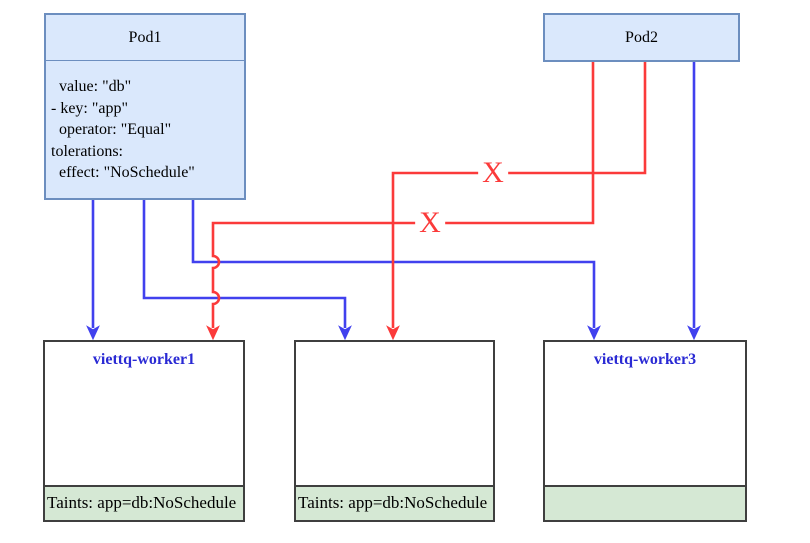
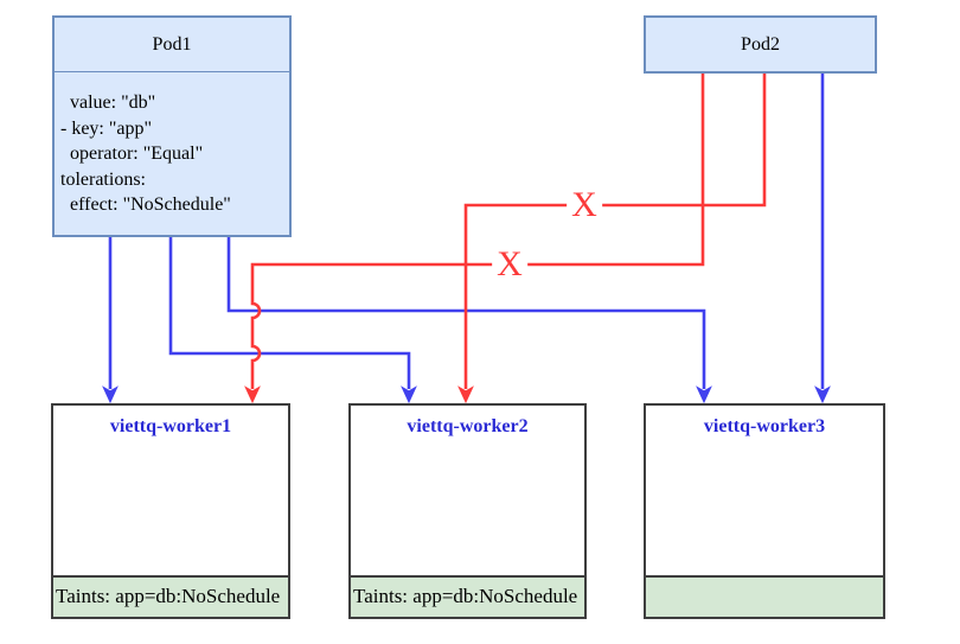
  Pod1
  value: "db"
  - key: "app"
  operator: "Equal"
  tolerations:
  effect: "NoSchedule"
  Pod2
  viettq-worker1
  Taints: app=db:NoSchedule
+ viettq-worker2
  Taints: app=db:NoSchedule
  viettq-worker3
  X
  X
